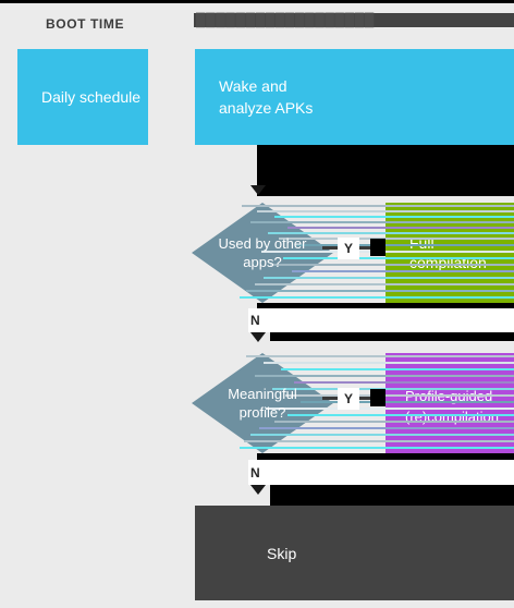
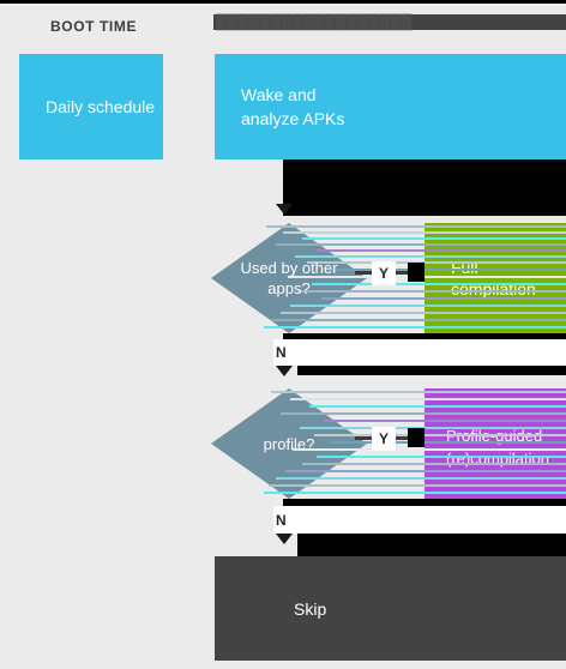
  BOOT TIME
  ██████████████████
  Daily schedule
  Wake and
  analyze APKs
  Used by other
  apps?
  Y
  Full compilation
  N
- Meaningful
  profile?
  Y
  (re)compilation
  N
  Skip
